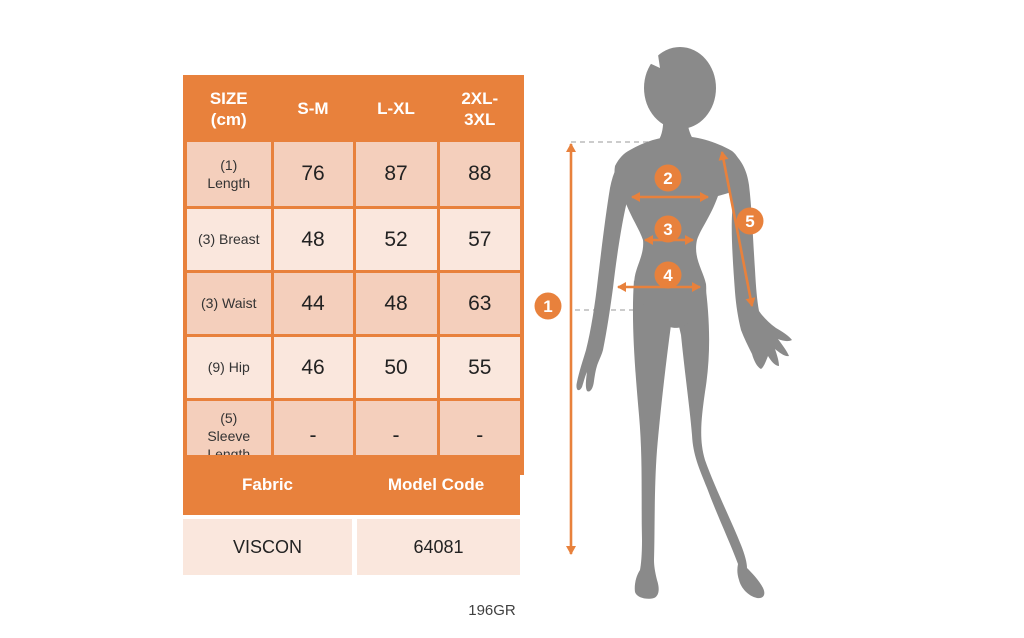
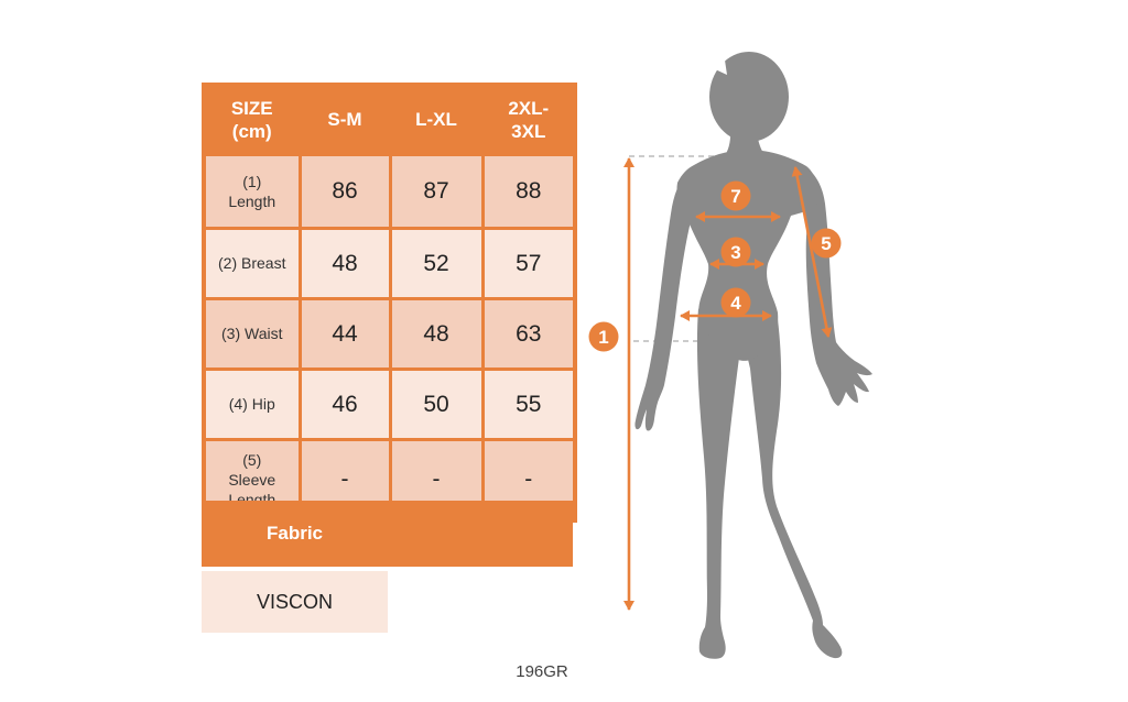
  SIZE (cm)	S-M	L-XL	2XL- 3XL
- (1) Length	76	87	88
+ (1) Length	86	87	88
- (3) Breast	48	52	57
+ (2) Breast	48	52	57
  (3) Waist	44	48	63
- (9) Hip	46	50	55
+ (4) Hip	46	50	55
  Fabric
- Model Code
  VISCON
- 64081
  196GR
  1
- 2
+ 7
  3
  4
  5
